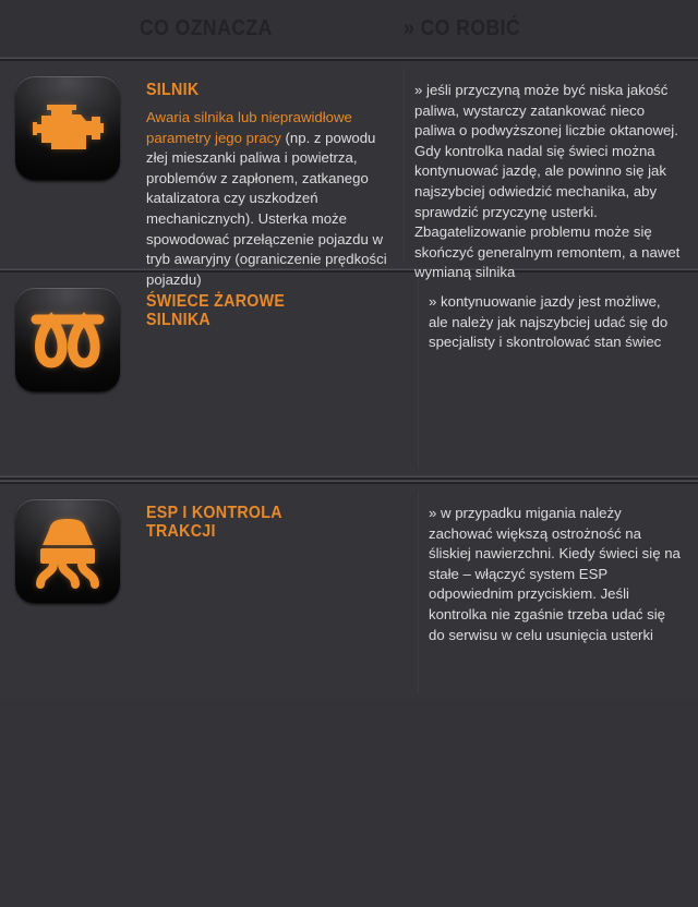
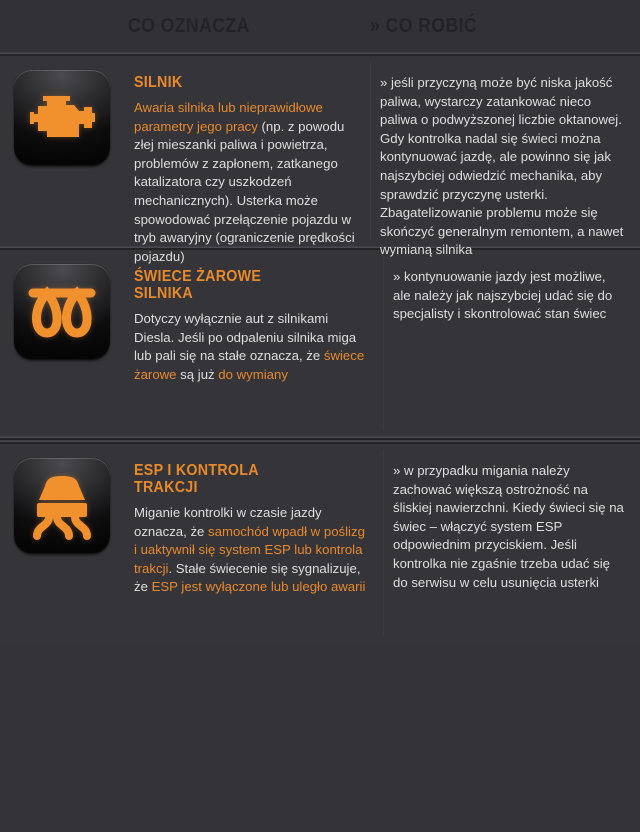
  SILNIK
  Awaria silnika lub nieprawidłowe parametry jego pracy (np. z powodu złej mieszanki paliwa i powietrza, problemów z zapłonem, zatkanego katalizatora czy uszkodzeń mechanicznych). Usterka może spowodować przełączenie pojazdu w tryb awaryjny (ograniczenie prędkości pojazdu)
  » jeśli przyczyną może być niska jakość paliwa, wystarczy zatankować nieco paliwa o podwyższonej liczbie oktanowej. Gdy kontrolka nadal się świeci można kontynuować jazdę, ale powinno się jak najszybciej odwiedzić mechanika, aby sprawdzić przyczynę usterki. Zbagatelizowanie problemu może się skończyć generalnym remontem, a nawet
  ŚWIECE ŻAROWE
  SILNIKA
+ Dotyczy wyłącznie aut z silnikami Diesla. Jeśli po odpaleniu silnika miga lub pali się na stałe oznacza, że świece żarowe są już do wymiany
  » kontynuowanie jazdy jest możliwe, ale należy jak najszybciej udać się do specjalisty i skontrolować stan świec
  ESP I KONTROLA
  TRAKCJI
+ Miganie kontrolki w czasie jazdy oznacza, że samochód wpadł w poślizg i uaktywnił się system ESP lub kontrola trakcji. Stałe świecenie się sygnalizuje, że ESP jest wyłączone lub uległo awarii
- » w przypadku migania należy zachować większą ostrożność na śliskiej nawierzchni. Kiedy świeci się na stałe – włączyć system ESP odpowiednim przyciskiem. Jeśli kontrolka nie zgaśnie trzeba udać się do serwisu w celu usunięcia usterki
+ » w przypadku migania należy zachować większą ostrożność na śliskiej nawierzchni. Kiedy świeci się na świec – włączyć system ESP odpowiednim przyciskiem. Jeśli kontrolka nie zgaśnie trzeba udać się do serwisu w celu usunięcia usterki
